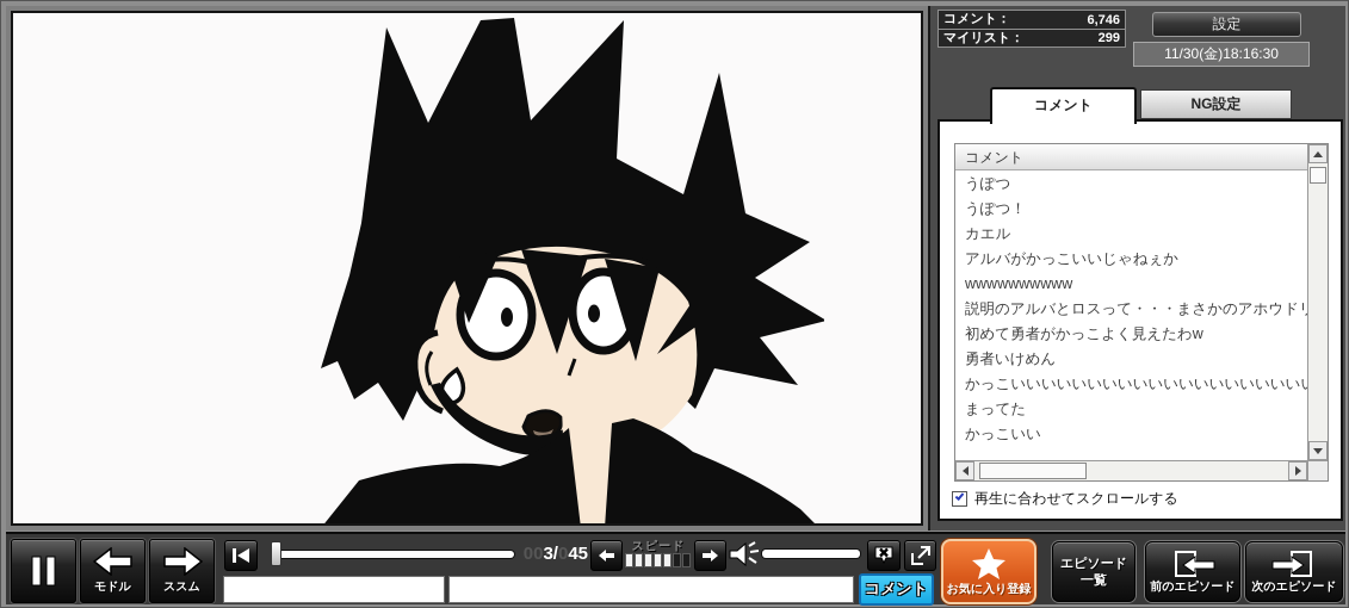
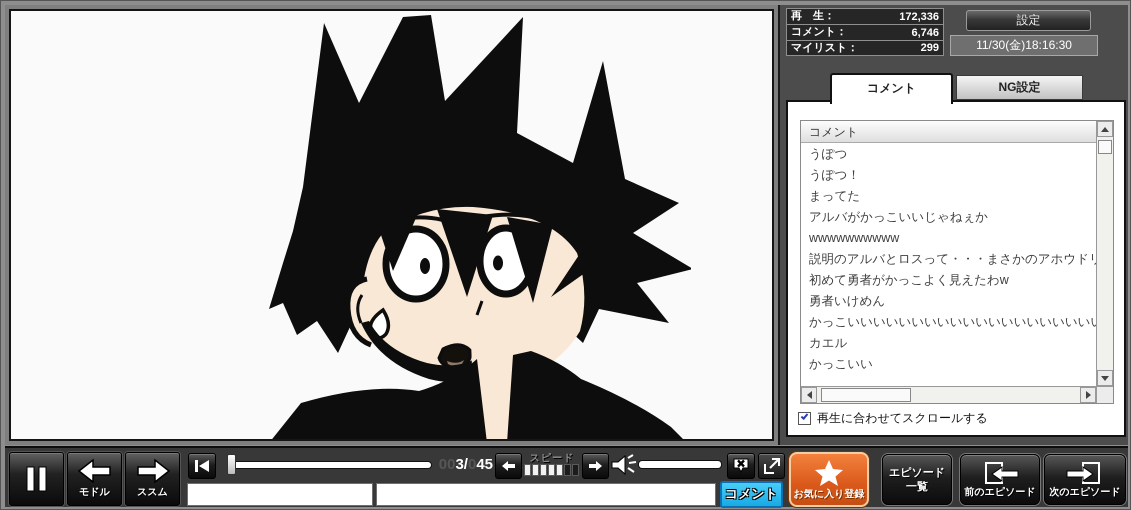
+ 再 生：
+ 172,336
  コメント：
  6,746
  マイリスト：
  299
  設定
  11/30(金)18:16:30
  コメント
  NG設定
  コメント
  うぽつ
  うぽつ！
- カエル
+ まってた
  アルバがかっこいいじゃねぇか
  wwwwwwwwww
  説明のアルバとロスって・・・まさかのアホウド
  初めて勇者がかっこよく見えたわw
  勇者いけめん
  かっこいいいいいいいいいいいいいいいいいいい
- まってた
+ カエル
  かっこいい
  再生に合わせてスクロールする
  モドル
  ススム
  003/045
  スピード
  コメント
  お気に入り登録
  エピソード
  一覧
  前のエピソード
  次のエピソード
